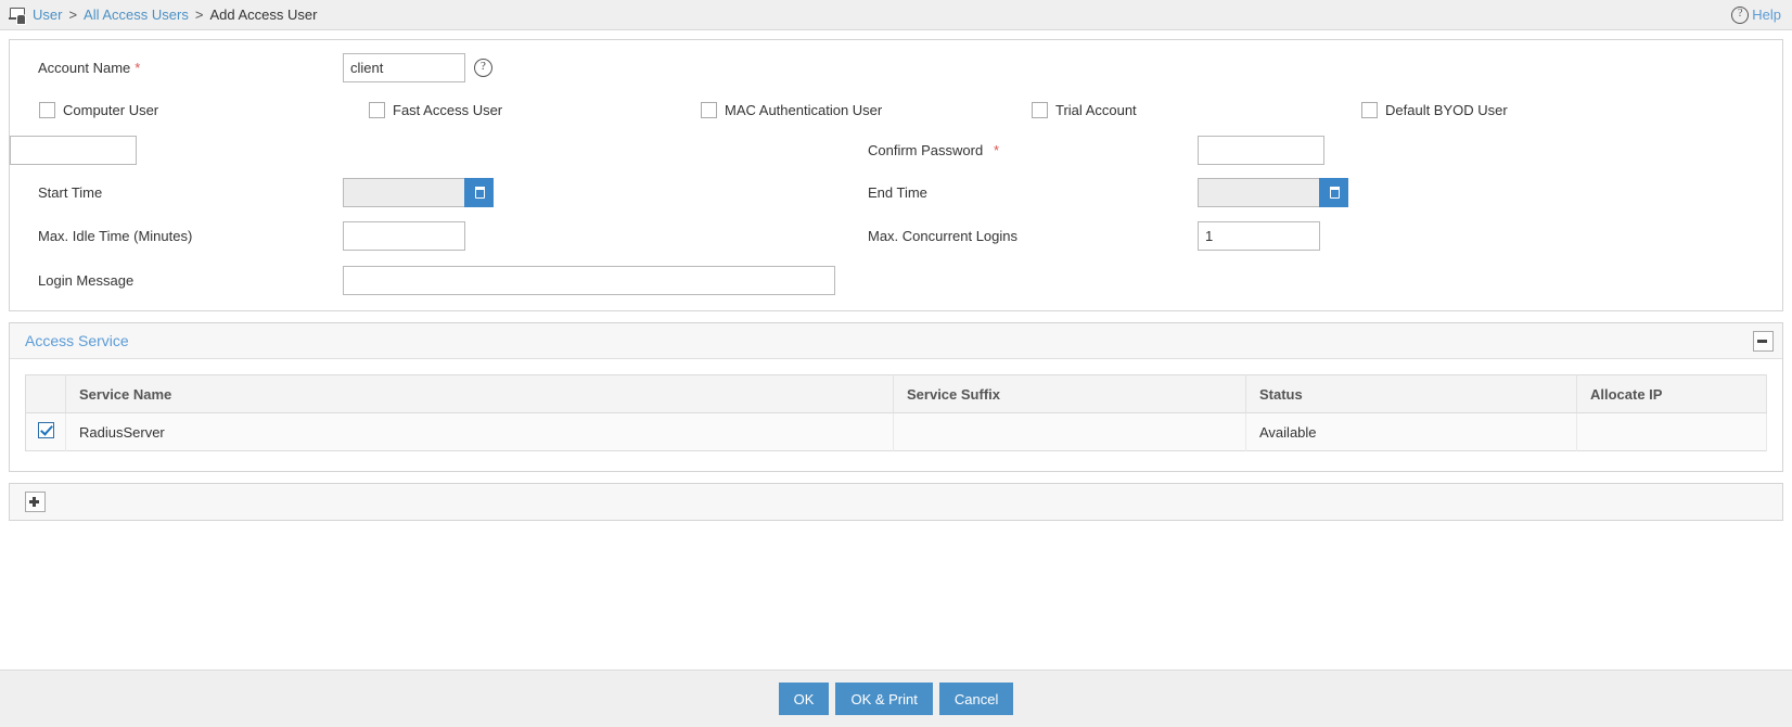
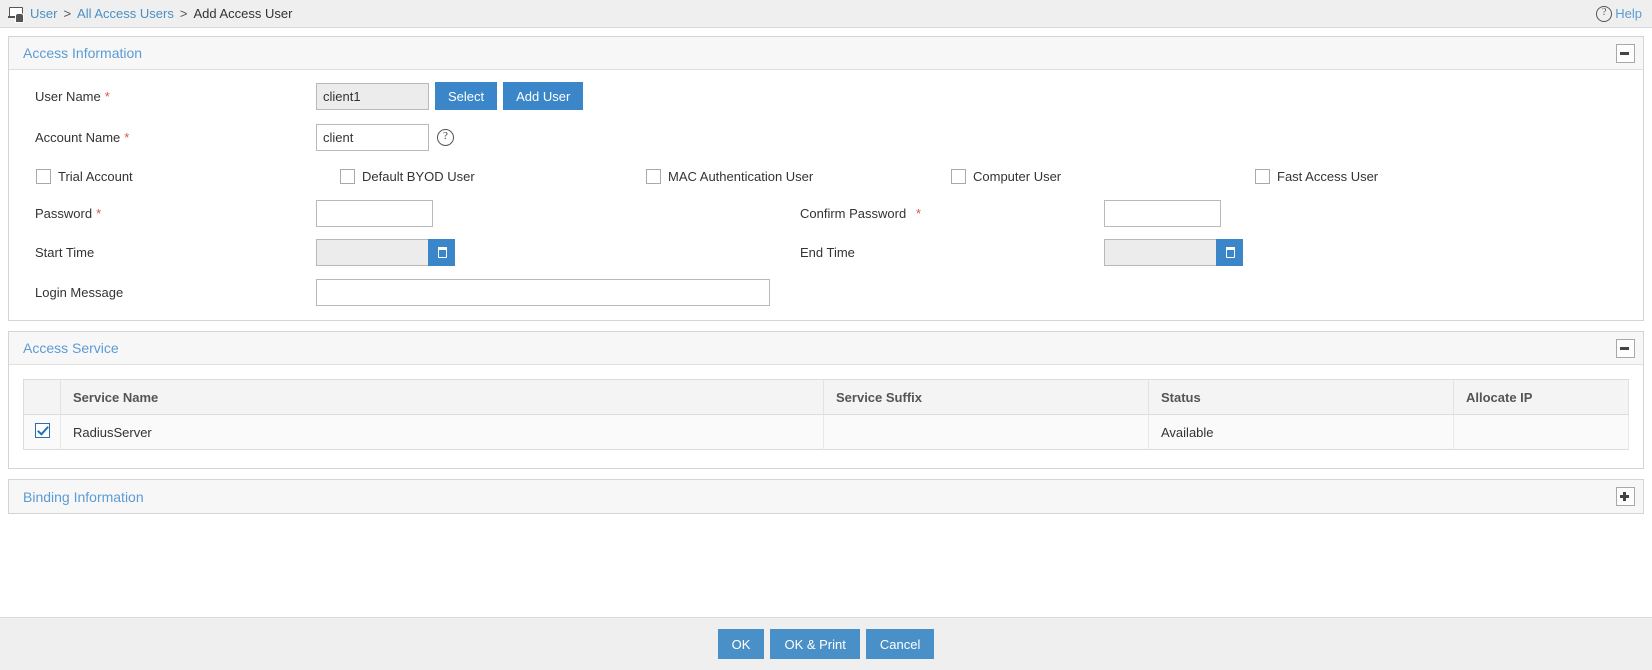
  User
  >
  All Access Users
  >
  Add Access User
  ?
  Help
+ Access Information
+ User Name *
+ client1
+ Select
+ Add User
  Account Name *
  client
  ?
- Computer User
+ Trial Account
- Fast Access User
+ Default BYOD User
  MAC Authentication User
- Trial Account
+ Computer User
- Default BYOD User
+ Fast Access User
+ Password *
  Confirm Password
  *
  Start Time
  End Time
- Max. Idle Time (Minutes)
- Max. Concurrent Logins
- 1
  Login Message
  Access Service
  	Service Name	Service Suffix	Status	Allocate IP
  	RadiusServer		Available
+ Binding Information
  OK
  OK & Print
  Cancel
